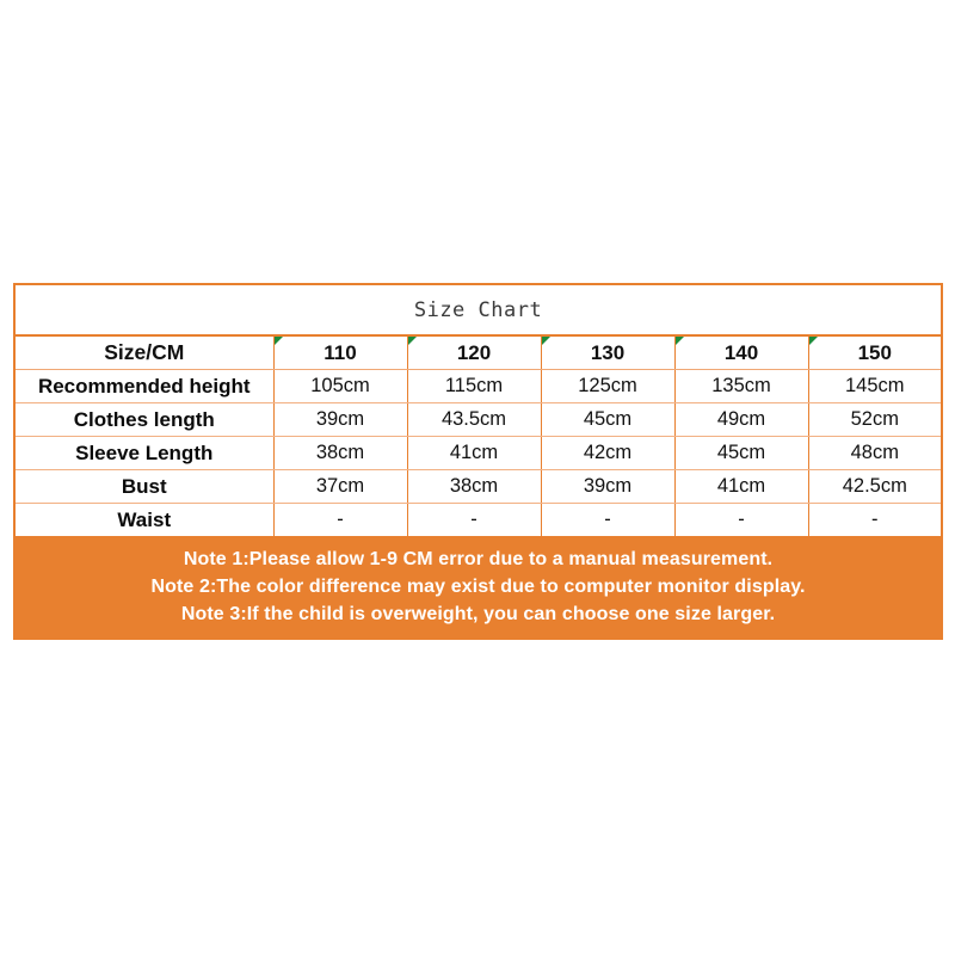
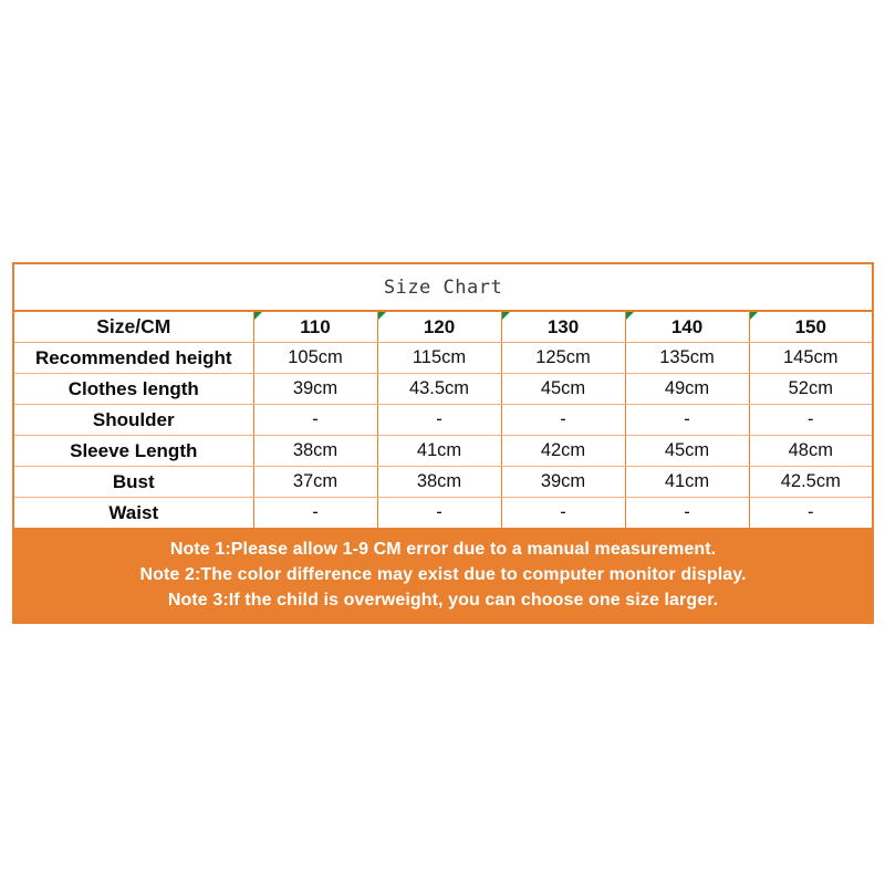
  Size Chart
  Size/CM	110	120	130	140	150
  Recommended height	105cm	115cm	125cm	135cm	145cm
  Clothes length	39cm	43.5cm	45cm	49cm	52cm
+ Shoulder	-	-	-	-	-
  Sleeve Length	38cm	41cm	42cm	45cm	48cm
  Bust	37cm	38cm	39cm	41cm	42.5cm
  Waist	-	-	-	-	-
  Note 1:Please allow 1-9 CM error due to a manual measurement. Note 2:The color difference may exist due to computer monitor display. Note 3:If the child is overweight, you can choose one size larger.
